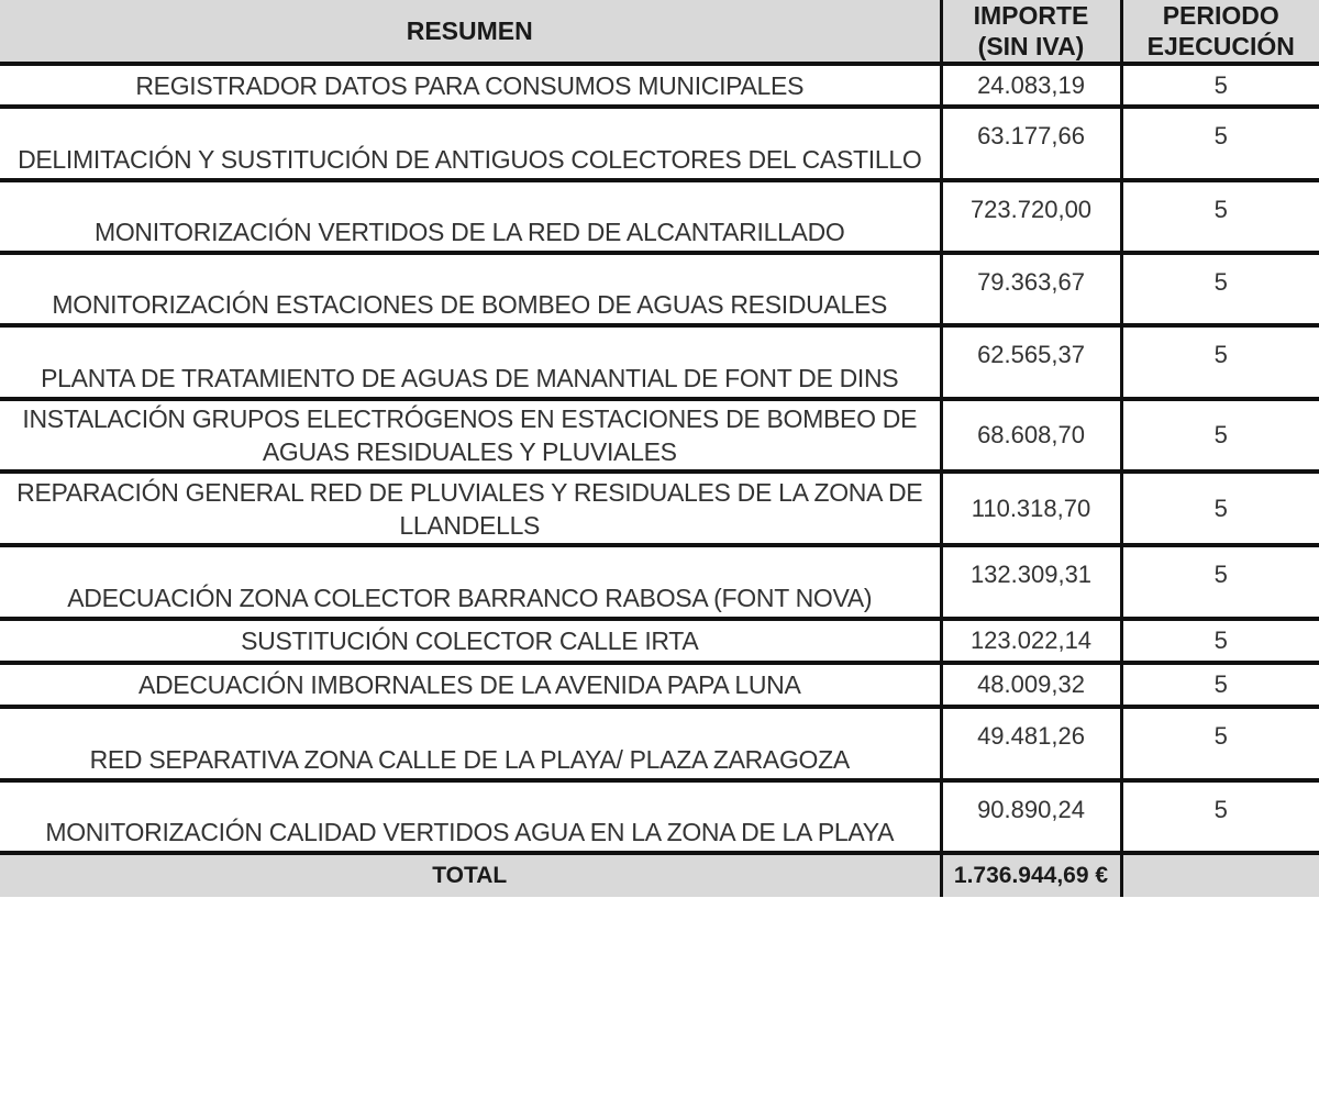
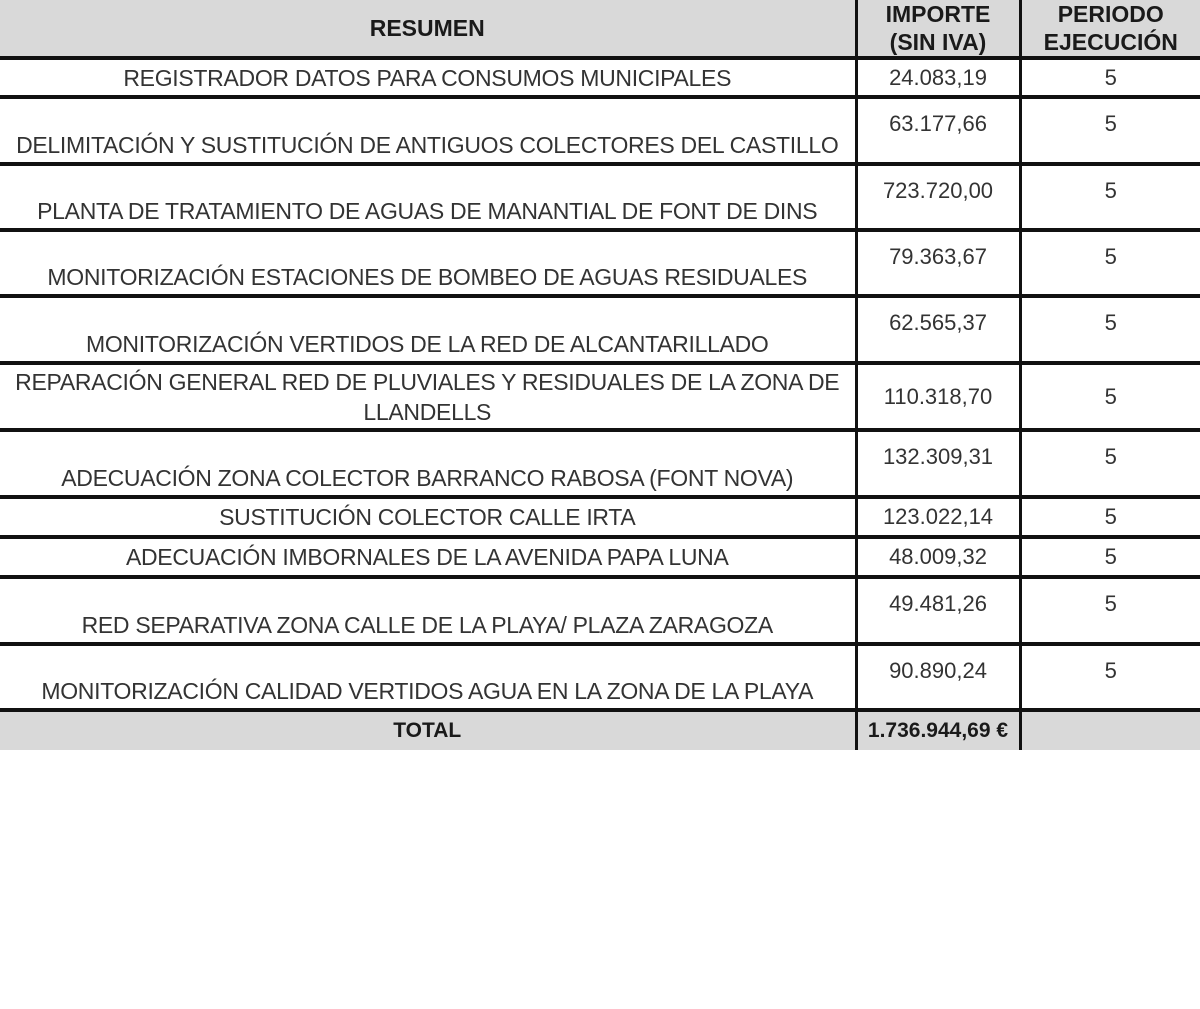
  RESUMEN	IMPORTE (SIN IVA)	PERIODO EJECUCIÓN
  REGISTRADOR DATOS PARA CONSUMOS MUNICIPALES	24.083,19	5
  DELIMITACIÓN Y SUSTITUCIÓN DE ANTIGUOS COLECTORES DEL CASTILLO	63.177,66	5
- MONITORIZACIÓN VERTIDOS DE LA RED DE ALCANTARILLADO	723.720,00	5
+ PLANTA DE TRATAMIENTO DE AGUAS DE MANANTIAL DE FONT DE DINS	723.720,00	5
  MONITORIZACIÓN ESTACIONES DE BOMBEO DE AGUAS RESIDUALES	79.363,67	5
- PLANTA DE TRATAMIENTO DE AGUAS DE MANANTIAL DE FONT DE DINS	62.565,37	5
+ MONITORIZACIÓN VERTIDOS DE LA RED DE ALCANTARILLADO	62.565,37	5
- INSTALACIÓN GRUPOS ELECTRÓGENOS EN ESTACIONES DE BOMBEO DE AGUAS RESIDUALES Y PLUVIALES	68.608,70	5
  REPARACIÓN GENERAL RED DE PLUVIALES Y RESIDUALES DE LA ZONA DE LLANDELLS	110.318,70	5
  ADECUACIÓN ZONA COLECTOR BARRANCO RABOSA (FONT NOVA)	132.309,31	5
  SUSTITUCIÓN COLECTOR CALLE IRTA	123.022,14	5
  ADECUACIÓN IMBORNALES DE LA AVENIDA PAPA LUNA	48.009,32	5
  RED SEPARATIVA ZONA CALLE DE LA PLAYA/ PLAZA ZARAGOZA	49.481,26	5
  MONITORIZACIÓN CALIDAD VERTIDOS AGUA EN LA ZONA DE LA PLAYA	90.890,24	5
  TOTAL	1.736.944,69 €
